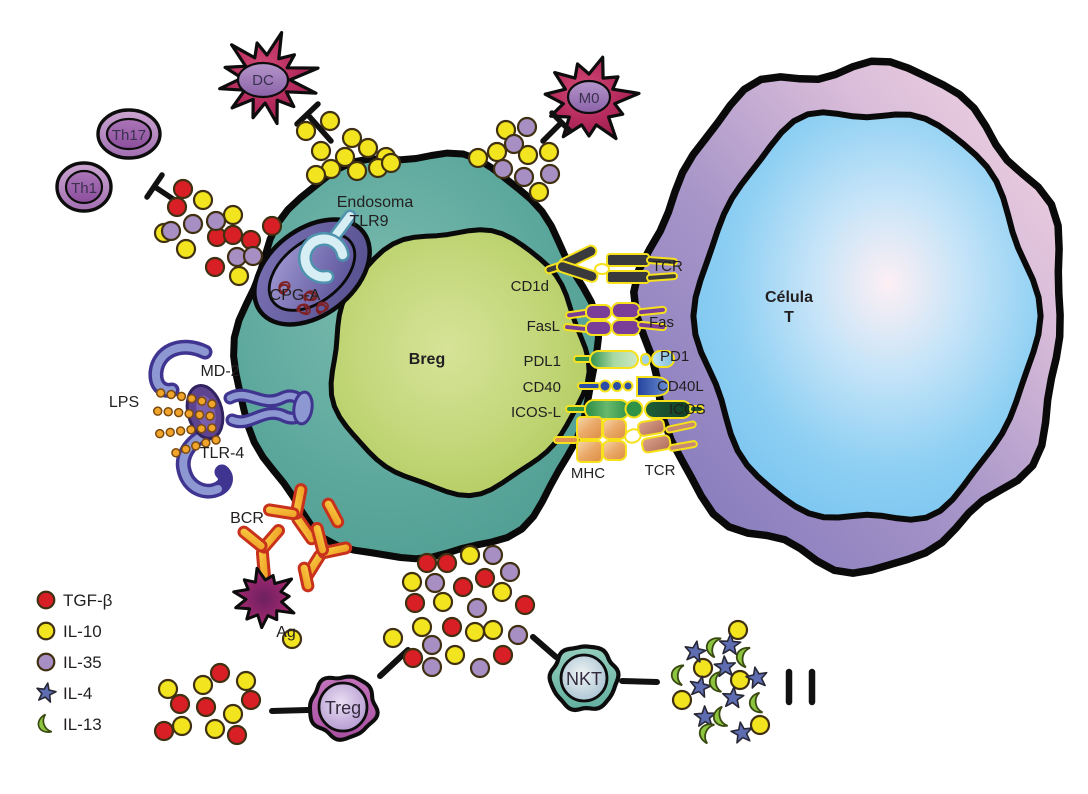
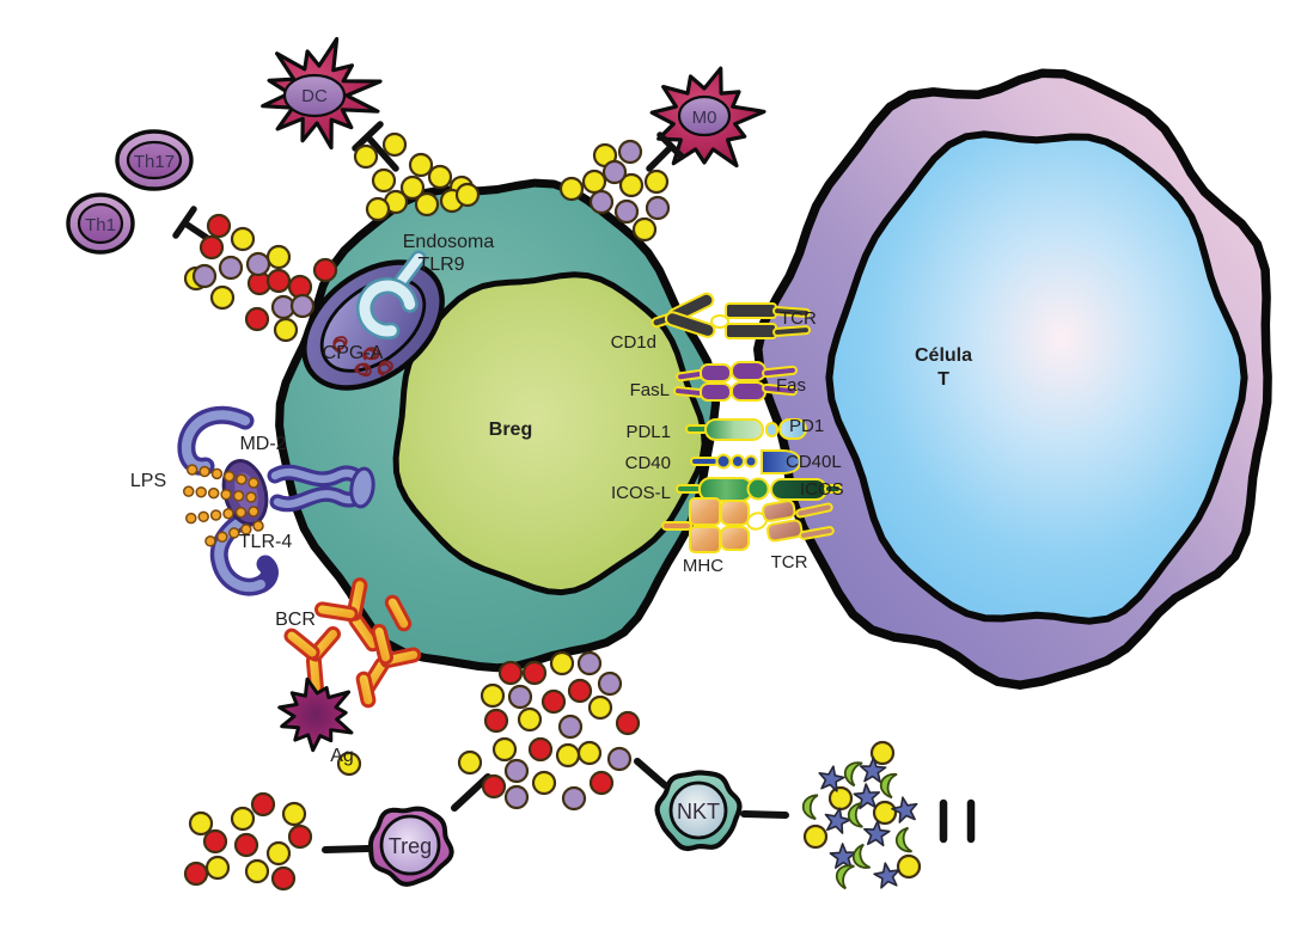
  Endosoma
  TLR9
  CPG-A
  Breg
  Célula
  T
  MD-2
  LPS
  TLR-4
  BCR
  Ag
  DC
  M0
  Th17
  Th1
  Treg
  NKT
  CD1d
  TCR
  FasL
  Fas
  PDL1
  PD1
  CD40
  CD40L
  ICOS-L
  ICOS
  MHC
  TCR
- TGF-β
- IL-10
- IL-35
- IL-4
- IL-13
